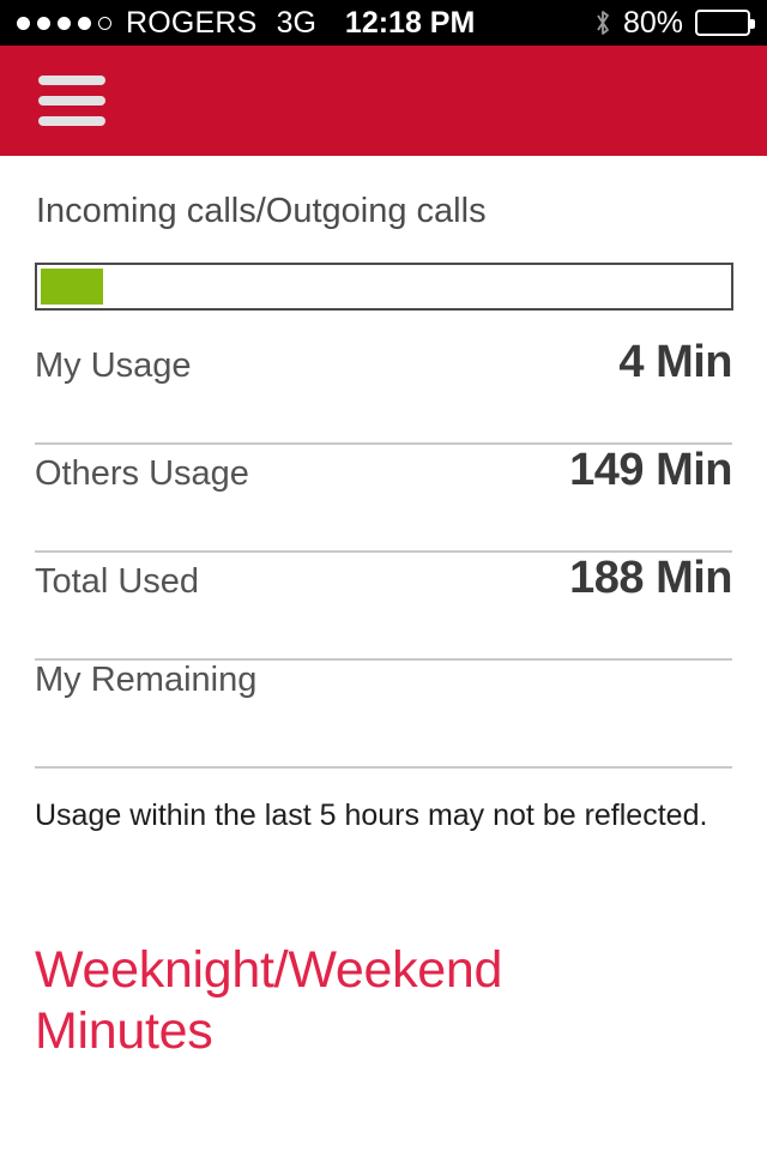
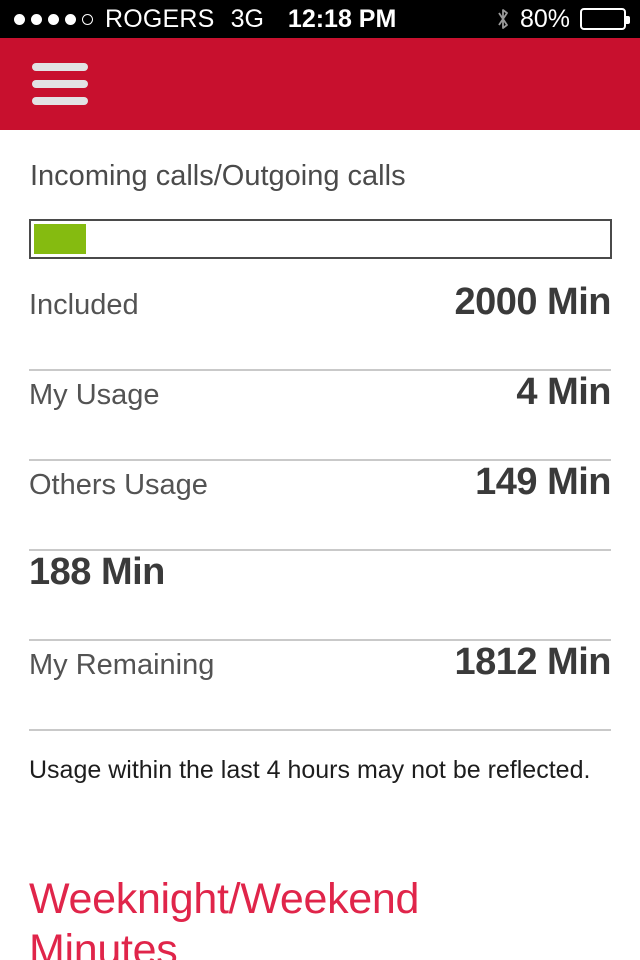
  ROGERS
  3G
  12:18 PM
  80%
  Incoming calls/Outgoing calls
+ Included
+ 2000 Min
  My Usage
  4 Min
  Others Usage
  149 Min
- Total Used
  188 Min
  My Remaining
+ 1812 Min
- Usage within the last 5 hours may not be reflected.
+ Usage within the last 4 hours may not be reflected.
  Weeknight/Weekend
  Minutes
